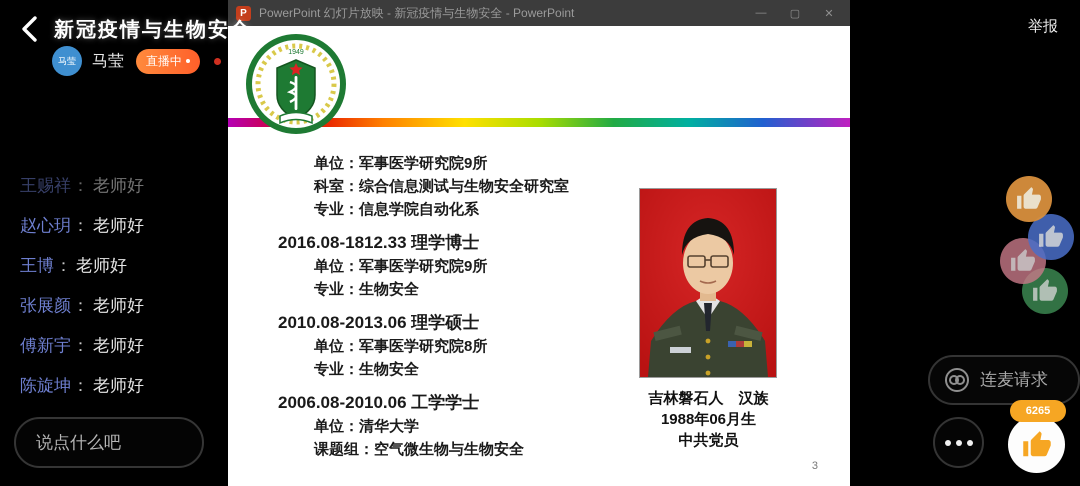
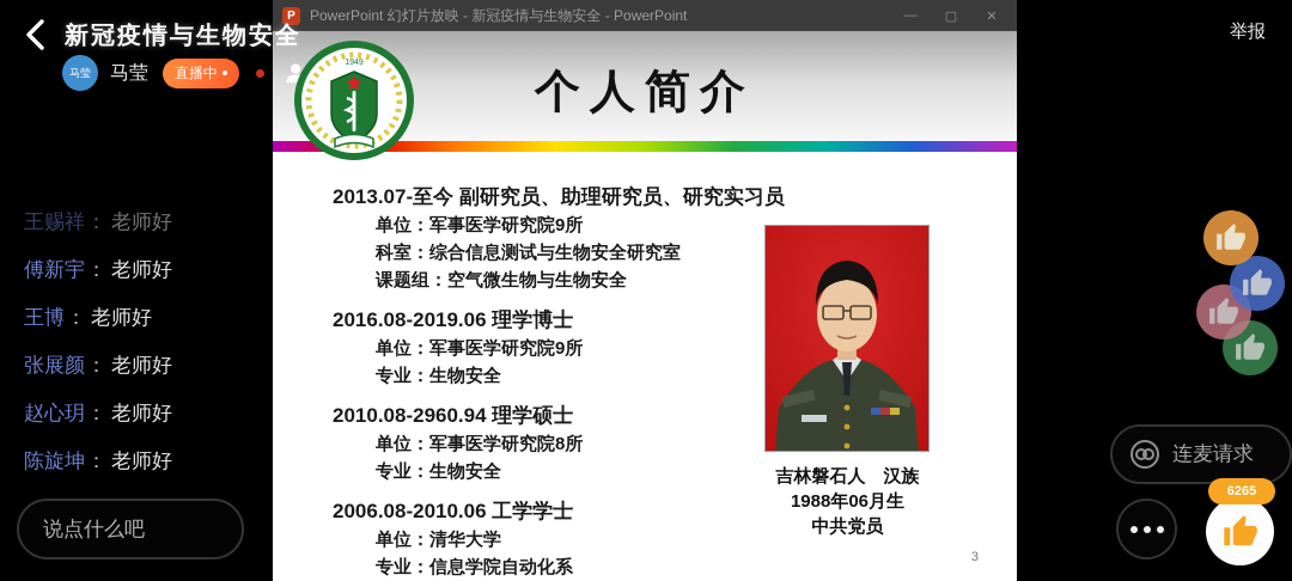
  P
  PowerPoint 幻灯片放映 - 新冠疫情与生物安全 - PowerPoint
  —
  ▢
  ✕
+ 个人简介
+ 2013.07-至今 副研究员、助理研究员、研究实习员
  单位：军事医学研究院9所
  科室：综合信息测试与生物安全研究室
- 专业：信息学院自动化系
+ 课题组：空气微生物与生物安全
- 2016.08-1812.33 理学博士
+ 2016.08-2019.06 理学博士
  单位：军事医学研究院9所
  专业：生物安全
- 2010.08-2013.06 理学硕士
+ 2010.08-2960.94 理学硕士
  单位：军事医学研究院8所
  专业：生物安全
  2006.08-2010.06 工学学士
  单位：清华大学
- 课题组：空气微生物与生物安全
+ 专业：信息学院自动化系
  吉林磐石人 汉族
  1988年06月生
  中共党员
  3
  新冠疫情与生物安全
  马莹
  马莹
  直播中
  举报
  王赐祥： 老师好
- 赵心玥： 老师好
+ 傅新宇： 老师好
  王博： 老师好
  张展颜： 老师好
- 傅新宇： 老师好
+ 赵心玥： 老师好
  陈旋坤： 老师好
  说点什么吧
  连麦请求
  6265
